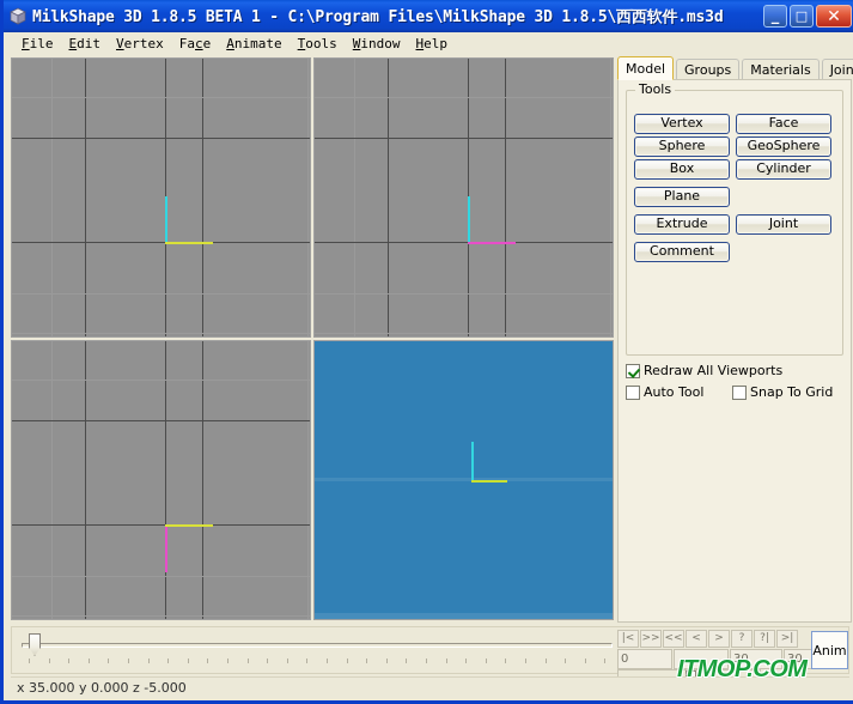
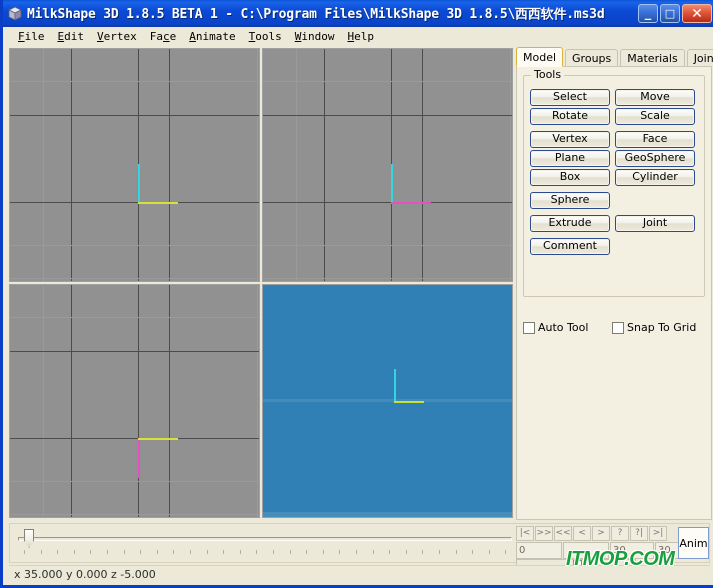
  MilkShape 3D 1.8.5 BETA 1 - C:\Program Files\MilkShape 3D 1.8.5\西西软件.ms3d
  _
  □
  ✕
  File
  Edit
  Vertex
  Face
  Animate
  Tools
  Window
  Help
  Model
  Groups
  Materials
  Tools
+ Select
+ Move
+ Rotate
+ Scale
  Vertex
  Face
- Sphere
+ Plane
  GeoSphere
  Box
  Cylinder
- Plane
+ Sphere
  Extrude
  Joint
  Comment
- Redraw All Viewports
  Auto Tool
  Snap To Grid
  |<
  >>
  <<
  <
  >
  ?
  ?|
  >|
  0
  30
  30
  Anim
  x 35.000 y 0.000 z -5.000
  ITMOP.COM
